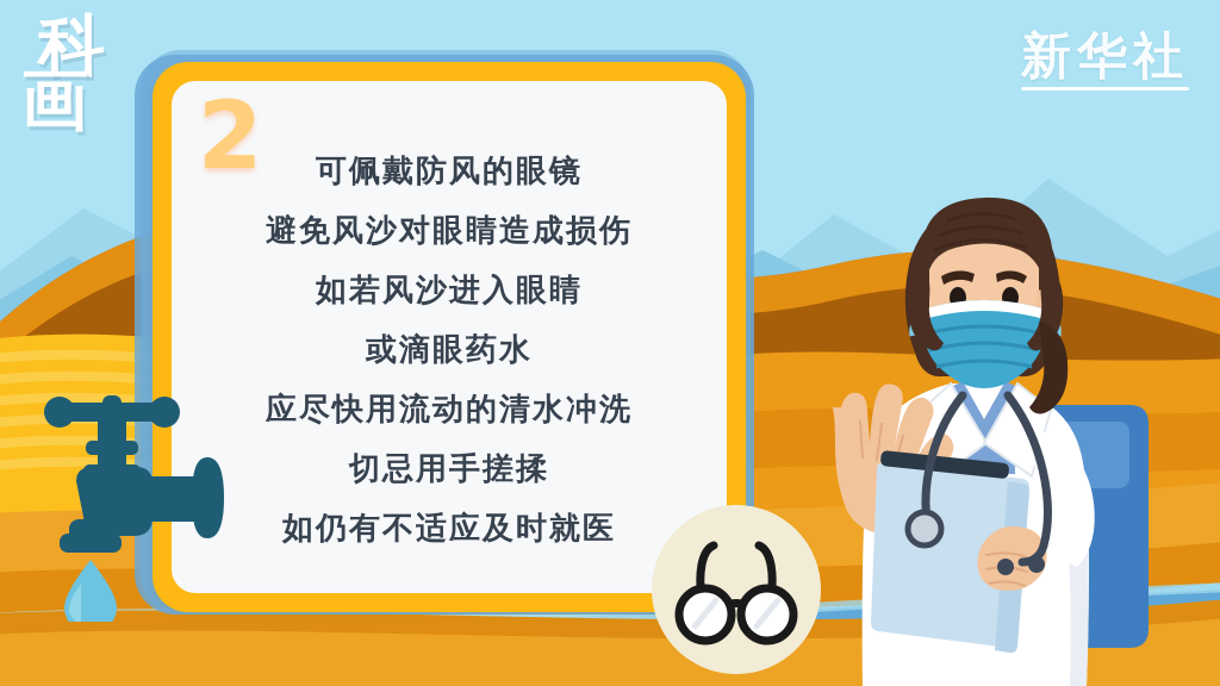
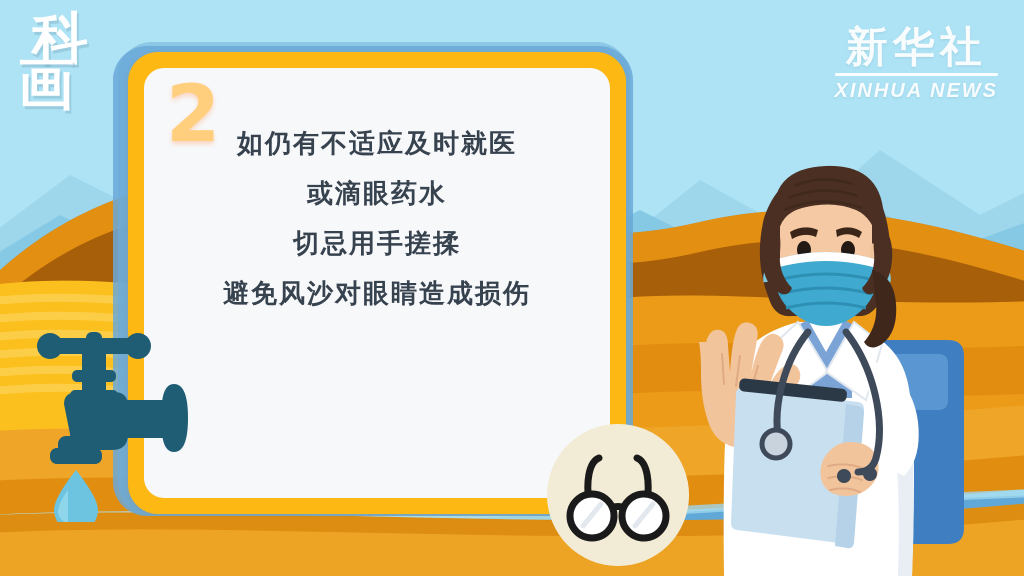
  科
  画
  新华社
+ XINHUA NEWS
  2
- 可佩戴防风的眼镜
- 避免风沙对眼睛造成损伤
+ 如仍有不适应及时就医
- 如若风沙进入眼睛
  或滴眼药水
- 应尽快用流动的清水冲洗
  切忌用手搓揉
- 如仍有不适应及时就医
+ 避免风沙对眼睛造成损伤
